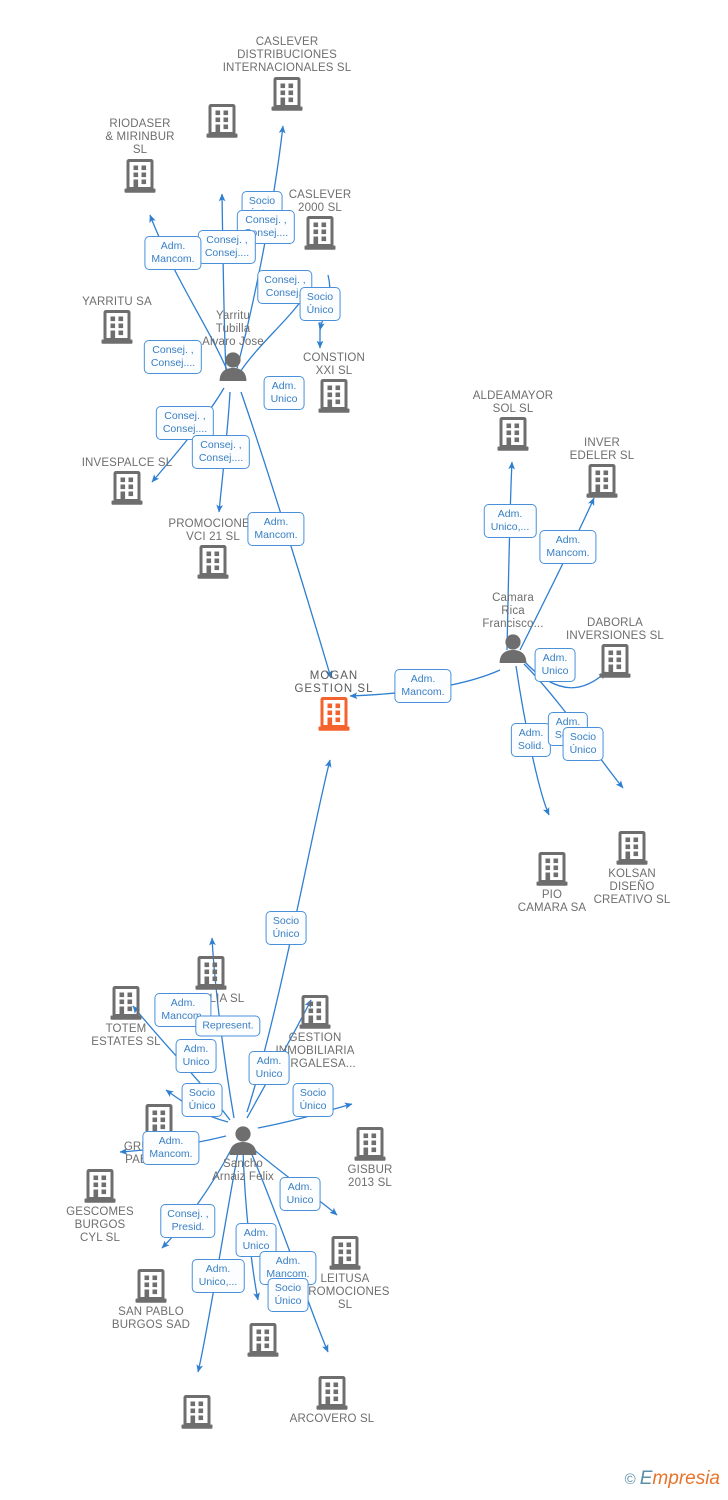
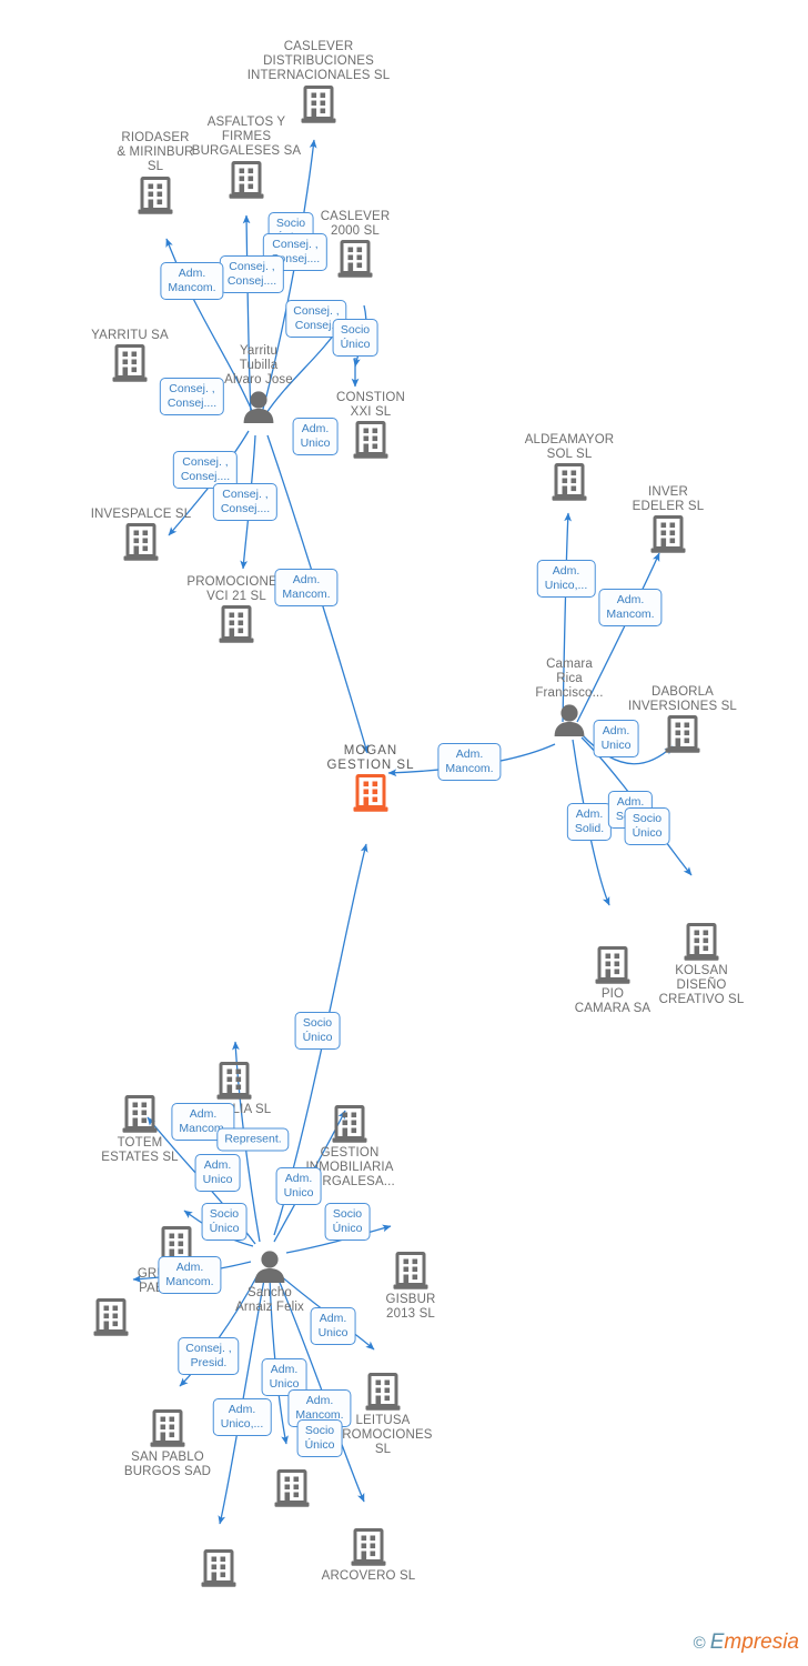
  CASLEVER
  DISTRIBUCIONES
  INTERNACIONALES SL
+ ASFALTOS Y
+ FIRMES
+ BURGALESES SA
  RIODASER
  & MIRINBUR
  SL
  CASLEVER
  2000 SL
  YARRITU SA
  CONSTION
  XXI SL
  INVESPALCE SL
  PROMOCIONE
  VCI 21 SL
  Yarritu
  Tubilla
  Alvaro Jose
  ALDEAMAYOR
  SOL SL
  INVER
  EDELER SL
  Camara
  Rica
  Francisco...
  DABORLA
  INVERSIONES SL
  MOGAN
  GESTION SL
  PIO
  CAMARA SA
  KOLSAN
  DISEÑO
  CREATIVO SL
  GESTION
  MOBILIARIA
  RGALESA...
  TOTEM
  ESTATES SL
  GISBUR
  2013 SL
  Sancho
  Arnaiz Felix
- GESCOMES
- BURGOS
- CYL SL
  SAN PABLO
  BURGOS SAD
  LEITUSA
  ROMOCIONES
  SL
  ARCOVERO SL
  Socio
  Consej. ,
  nsej....
  Consej. ,
  Consej....
  Adm.
  Mancom.
  Consej. ,
  Consej
  Socio
  Único
  Consej. ,
  Consej....
  Adm.
  Unico
  Consej. ,
  Consej....
  Consej. ,
  Consej....
  Adm.
  Mancom.
  Adm.
  Unico,...
  Adm.
  Mancom.
  Adm.
  Unico
  Adm.
  Solid.
  Adm.
  Socio
  Único
  Adm.
  Mancom.
  Socio
  Único
  Adm.
  Manco
  Represent.
  Adm.
  Unico
  Adm.
  Unico
  Socio
  Único
  Socio
  Único
  Adm.
  Mancom.
  Adm.
  Unico
  Consej. ,
  Presid.
  Adm.
  Unico
  Adm.
  Unico,...
  Adm.
  Mancom.
  Socio
  Único
  ©
  Empresia
